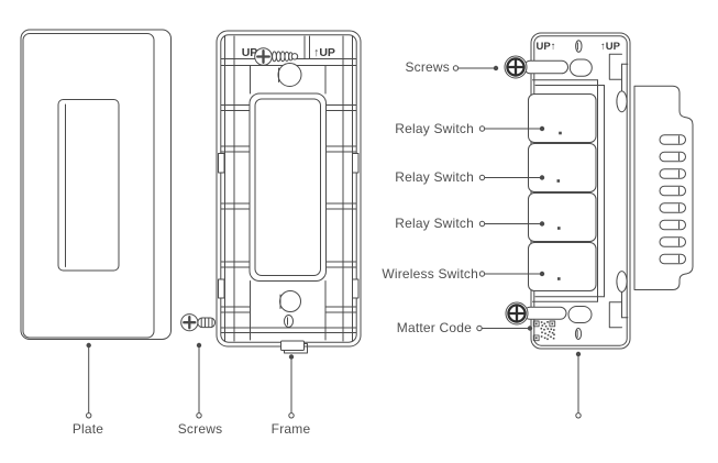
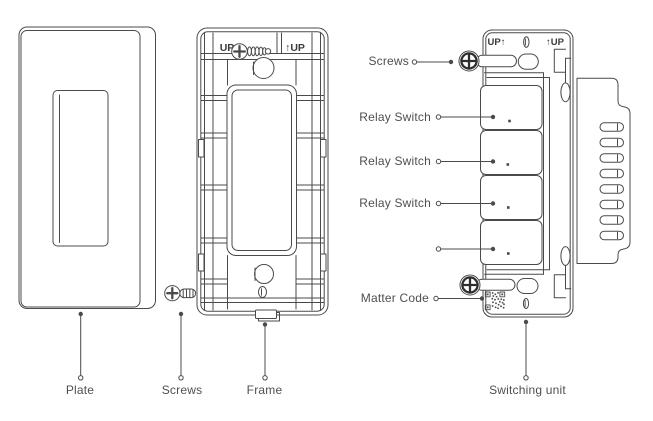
  UP
  ↑UP
  UP↑
  ↑UP
  Screws
  Relay Switch
  Relay Switch
  Relay Switch
- Wireless Switch
  Matter Code
  Plate
  Screws
  Frame
+ Switching unit
